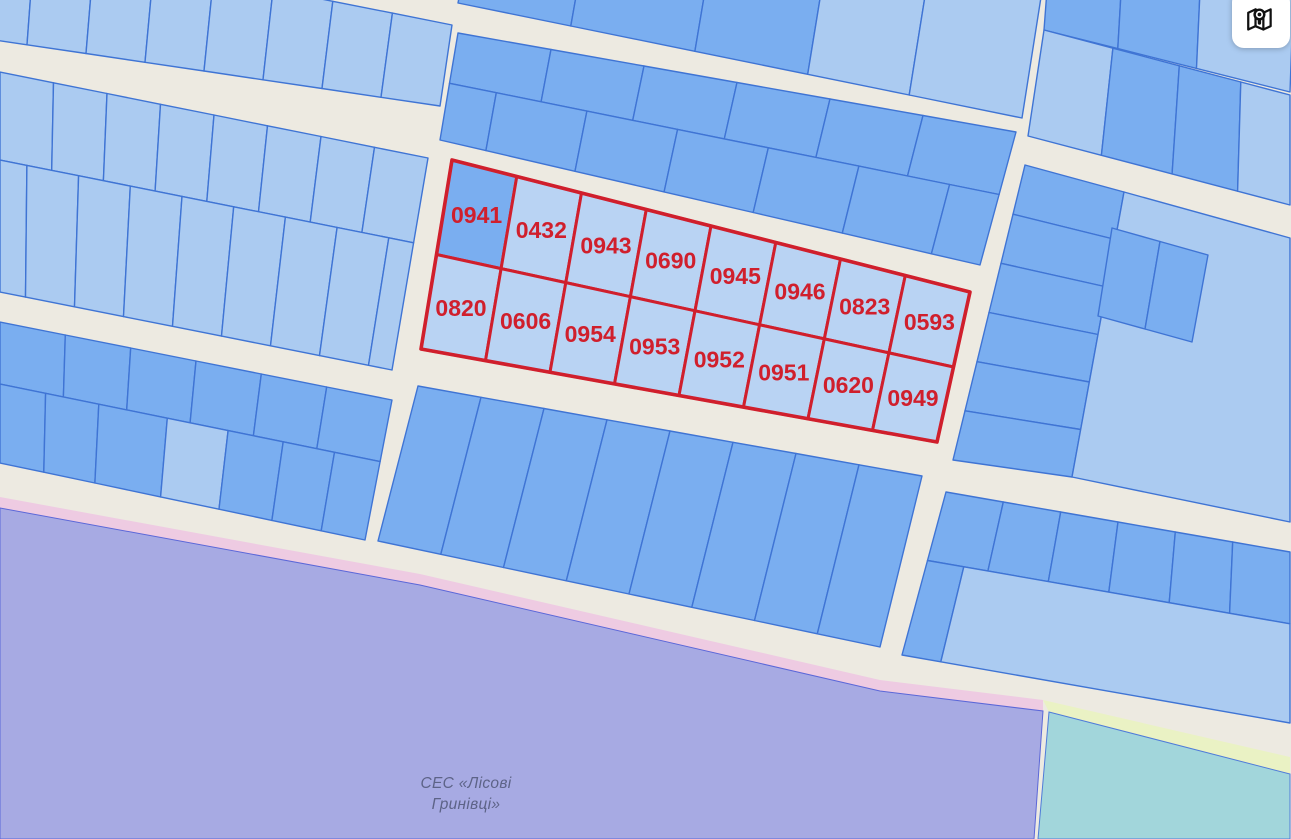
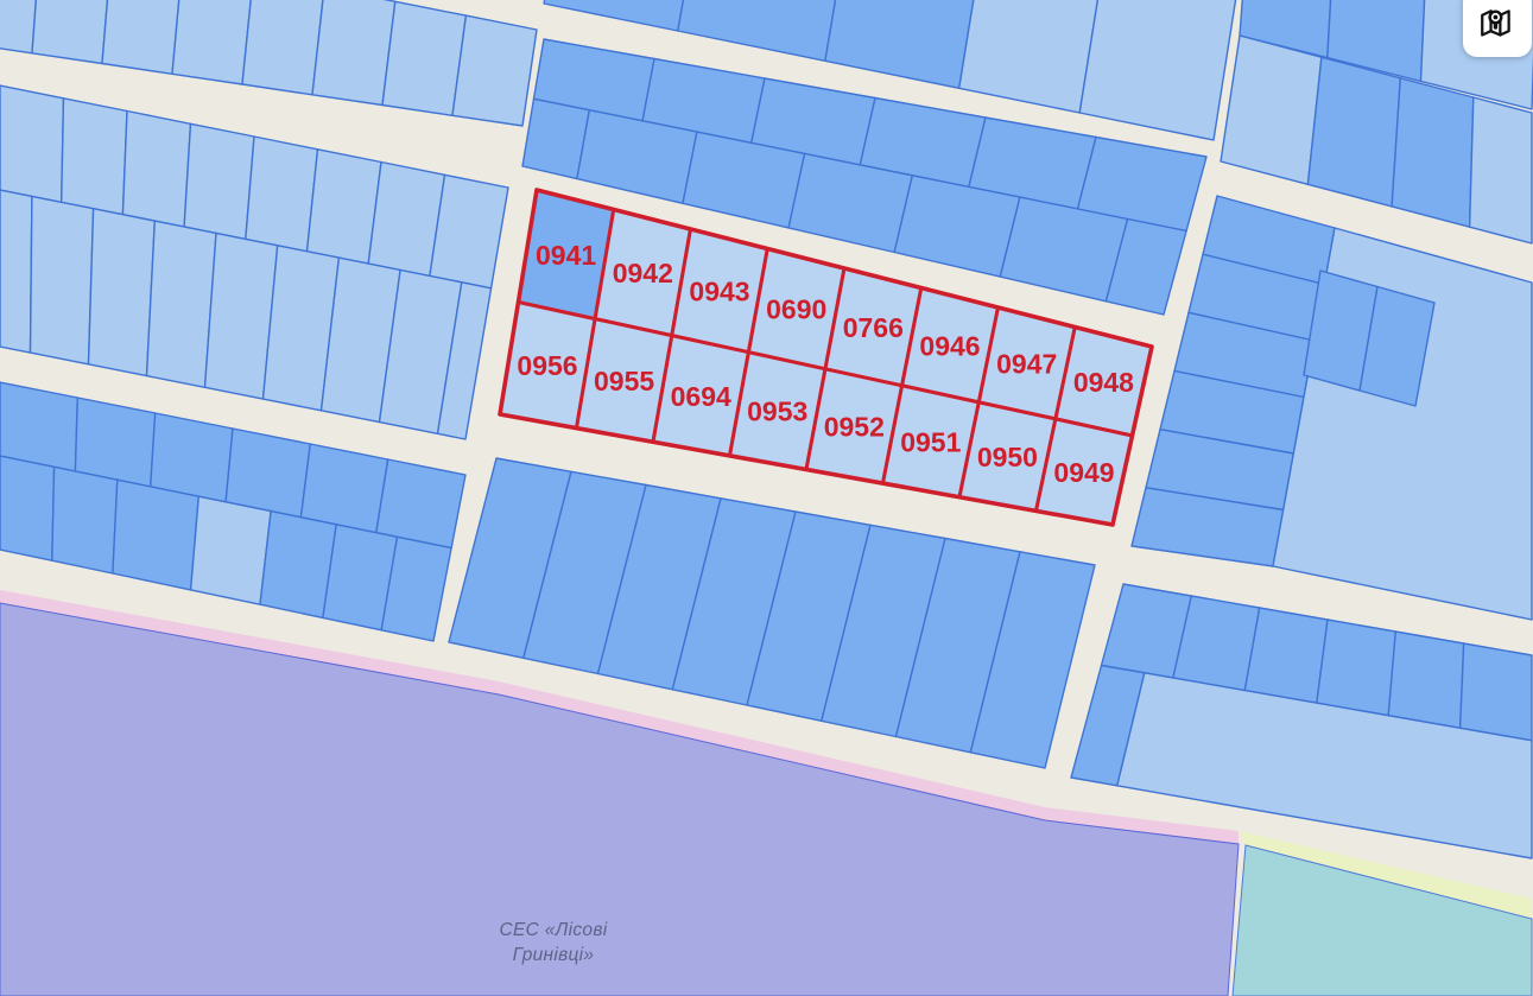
  0941
- 0432
+ 0942
  0943
  0690
- 0945
+ 0766
  0946
- 0823
+ 0947
- 0593
+ 0948
- 0820
+ 0956
- 0606
+ 0955
- 0954
+ 0694
  0953
  0952
  0951
- 0620
+ 0950
  0949
  СЕС «Лісові
  Гринівці»
